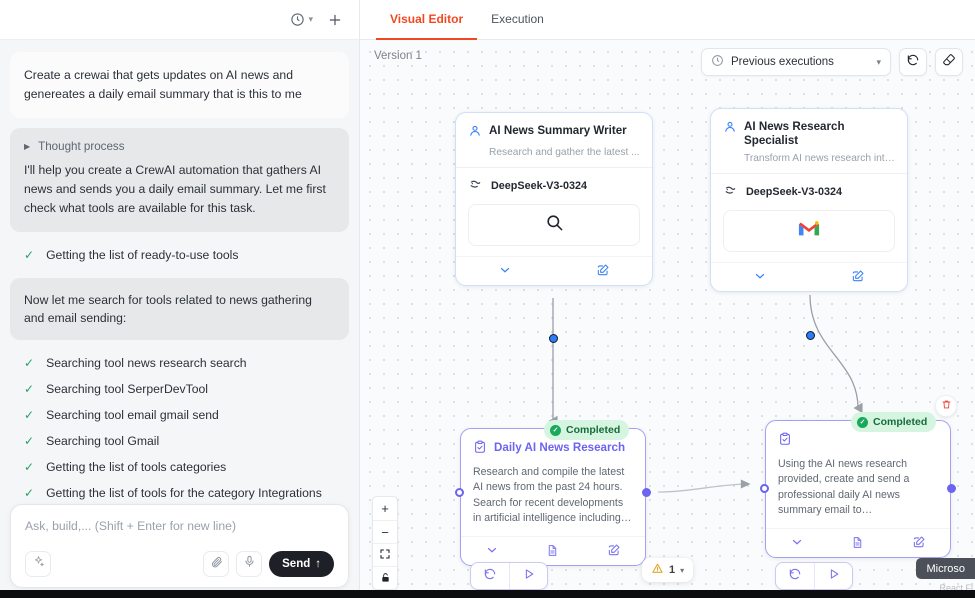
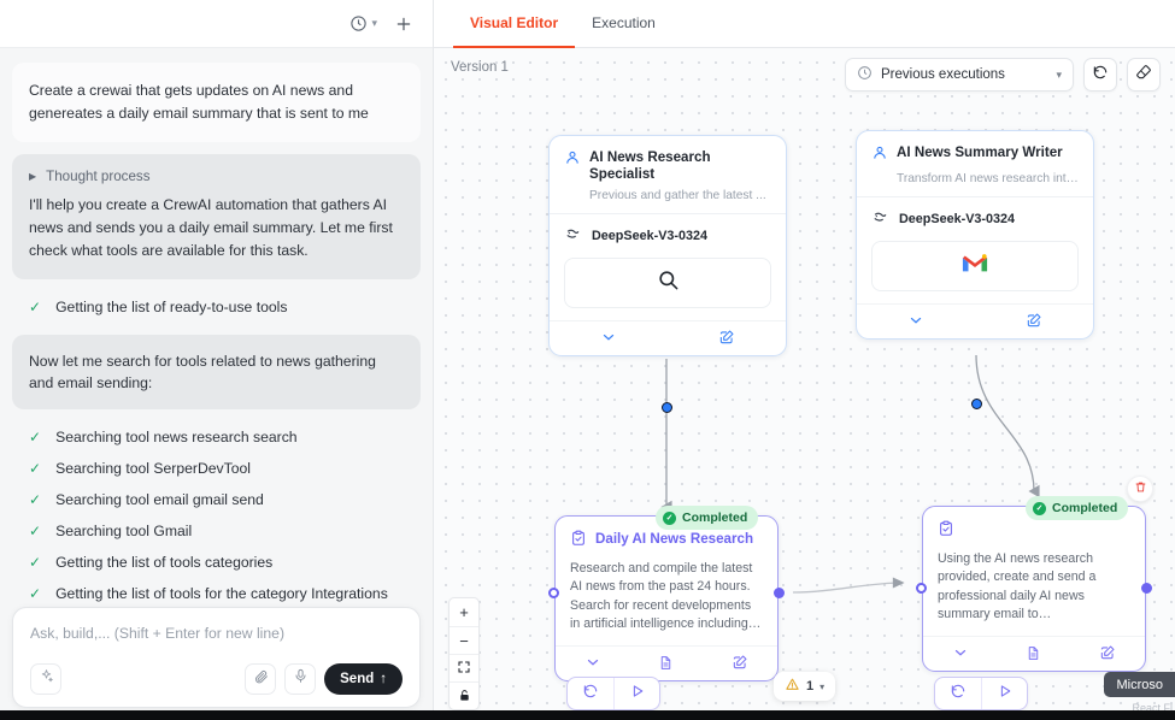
  ▾
- Create a crewai that gets updates on AI news and genereates a daily email summary that is this to me
+ Create a crewai that gets updates on AI news and genereates a daily email summary that is sent to me
  ▶
  Thought process
  I'll help you create a CrewAI automation that gathers AI news and sends you a daily email summary. Let me first check what tools are available for this task.
  ✓
  Getting the list of ready-to-use tools
  Now let me search for tools related to news gathering and email sending:
  ✓
  Searching tool news research search
  ✓
  Searching tool SerperDevTool
  ✓
  Searching tool email gmail send
  ✓
  Searching tool Gmail
  ✓
  Getting the list of tools categories
  ✓
  Getting the list of tools for the category Integrations
  Ask, build,... (Shift + Enter for new line)
  Send
  ↑
  Visual Editor
  Execution
  Version 1
  Previous executions
  ▾
- AI News Summary Writer
+ AI News Research Specialist
- Research and gather the latest ...
+ Previous and gather the latest ...
  DeepSeek-V3-0324
- AI News Research Specialist
+ AI News Summary Writer
  Transform AI news research into..
  DeepSeek-V3-0324
  Completed
  Daily AI News Research
  Research and compile the latest AI news from the past 24 hours. Search for recent developments in artificial intelligence including…
  Completed
  Using the AI news research provided, create and send a professional daily AI news summary email to…
  +
  −
  1
  ▾
  Microso
  React Fl
